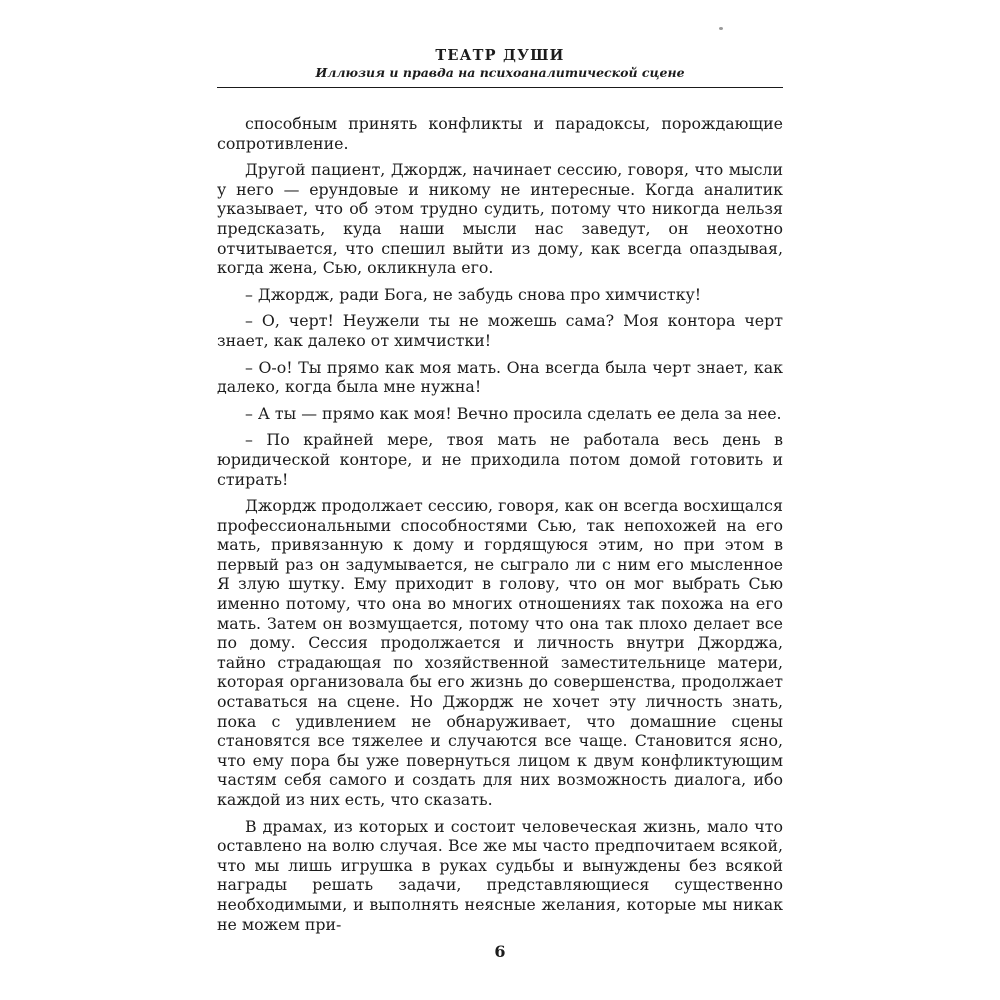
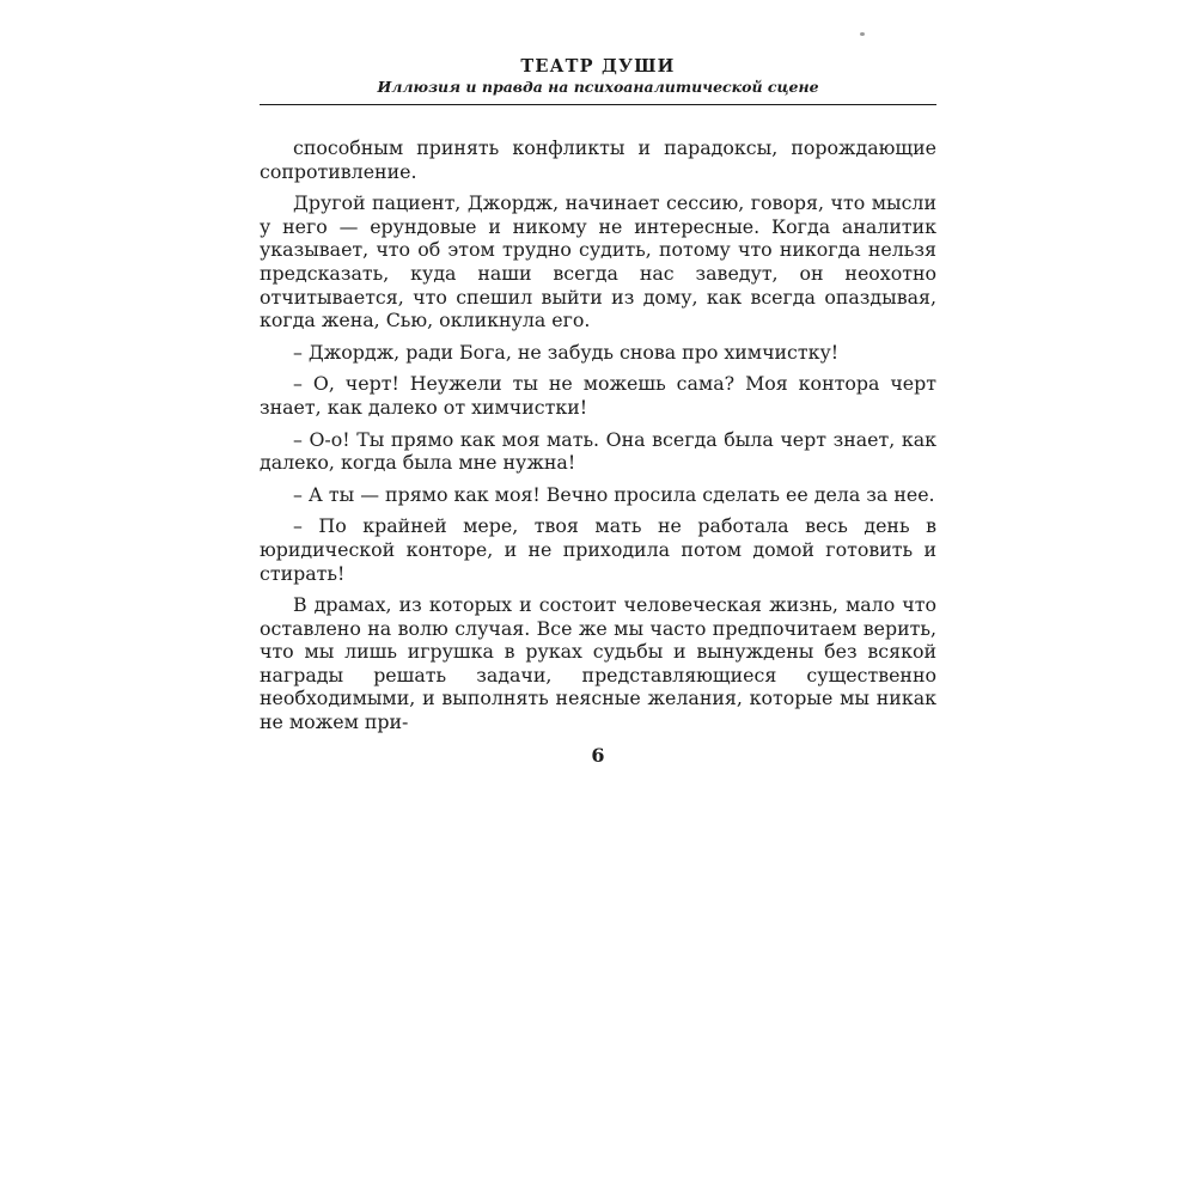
  ТЕАТР ДУШИ
  Иллюзия и правда на психоаналитической сцене
  способным принять конфликты и парадоксы, порождающие сопротивление.
- Другой пациент, Джордж, начинает сессию, говоря, что мысли у него — ерундовые и никому не интересные. Когда аналитик указывает, что об этом трудно судить, потому что никогда нельзя предсказать, куда наши мысли нас заведут, он неохотно отчитывается, что спешил выйти из дому, как всегда опаздывая, когда жена, Сью, окликнула его.
+ Другой пациент, Джордж, начинает сессию, говоря, что мысли у него — ерундовые и никому не интересные. Когда аналитик указывает, что об этом трудно судить, потому что никогда нельзя предсказать, куда наши всегда нас заведут, он неохотно отчитывается, что спешил выйти из дому, как всегда опаздывая, когда жена, Сью, окликнула его.
  – Джордж, ради Бога, не забудь снова про химчистку!
  – О, черт! Неужели ты не можешь сама? Моя контора черт знает, как далеко от химчистки!
  – О-о! Ты прямо как моя мать. Она всегда была черт знает, как далеко, когда была мне нужна!
  – А ты — прямо как моя! Вечно просила сделать ее дела за нее.
  – По крайней мере, твоя мать не работала весь день в юридической конторе, и не приходила потом домой готовить и стирать!
- Джордж продолжает сессию, говоря, как он всегда восхищался профессиональными способностями Сью, так непохожей на его мать, привязанную к дому и гордящуюся этим, но при этом в первый раз он задумывается, не сыграло ли с ним его мысленное Я злую шутку. Ему приходит в голову, что он мог выбрать Сью именно потому, что она во многих отношениях так похожа на его мать. Затем он возмущается, потому что она так плохо делает все по дому. Сессия продолжается и личность внутри Джорджа, тайно страдающая по хозяйственной заместительнице матери, которая организовала бы его жизнь до совершенства, продолжает оставаться на сцене. Но Джордж не хочет эту личность знать, пока с удивлением не обнаруживает, что домашние сцены становятся все тяжелее и случаются все чаще. Становится ясно, что ему пора бы уже повернуться лицом к двум конфликтующим частям себя самого и создать для них возможность диалога, ибо каждой из них есть, что сказать.
- В драмах, из которых и состоит человеческая жизнь, мало что оставлено на волю случая. Все же мы часто предпочитаем всякой, что мы лишь игрушка в руках судьбы и вынуждены без всякой награды решать задачи, представляющиеся существенно необходимыми, и выполнять неясные желания, которые мы никак не можем при-
+ В драмах, из которых и состоит человеческая жизнь, мало что оставлено на волю случая. Все же мы часто предпочитаем верить, что мы лишь игрушка в руках судьбы и вынуждены без всякой награды решать задачи, представляющиеся существенно необходимыми, и выполнять неясные желания, которые мы никак не можем при-
  6
